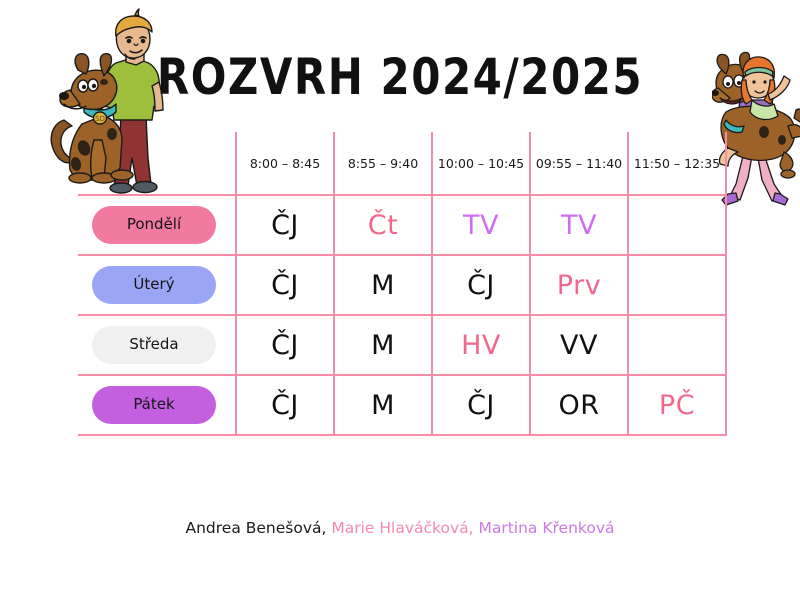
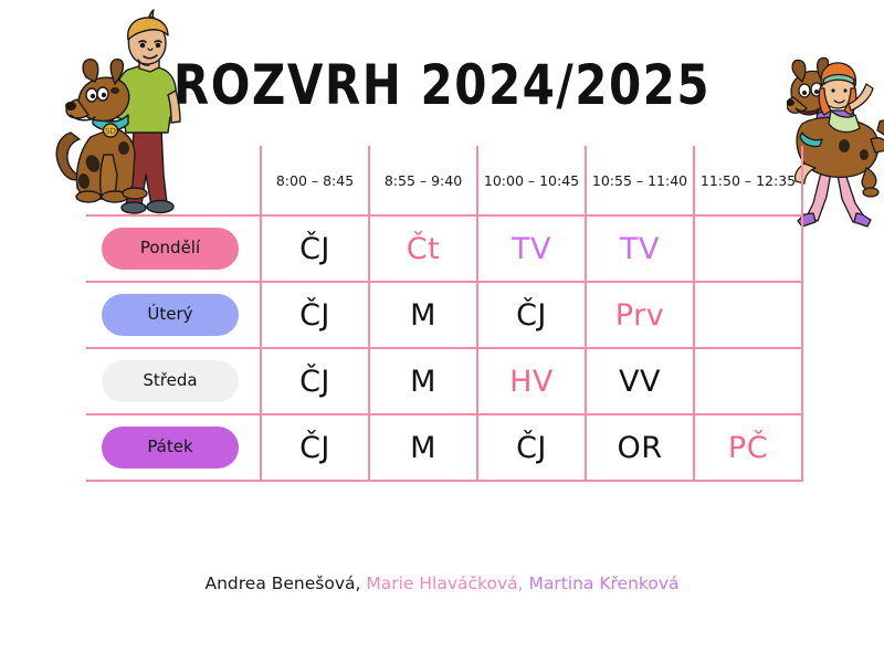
  SD
  ROZVRH 2024/2025
- 	8:00 – 8:45	8:55 – 9:40	10:00 – 10:45	09:55 – 11:40	11:50 – 12:35
+ 	8:00 – 8:45	8:55 – 9:40	10:00 – 10:45	10:55 – 11:40	11:50 – 12:35
  Pondělí	ČJ	Čt	TV	TV
  Úterý	ČJ	M	ČJ	Prv
  Středa	ČJ	M	HV	VV
  Pátek	ČJ	M	ČJ	OR	PČ
  Andrea Benešová, Marie Hlaváčková, Martina Křenková
